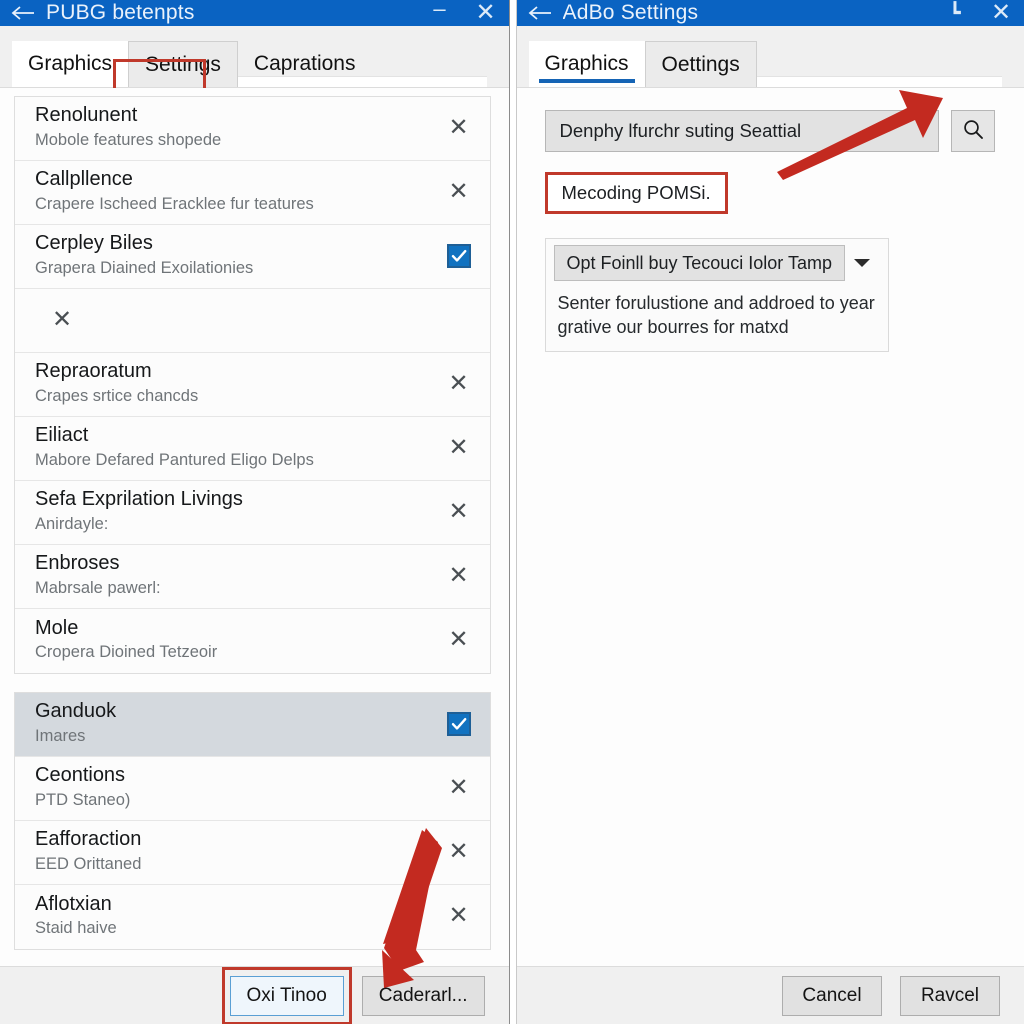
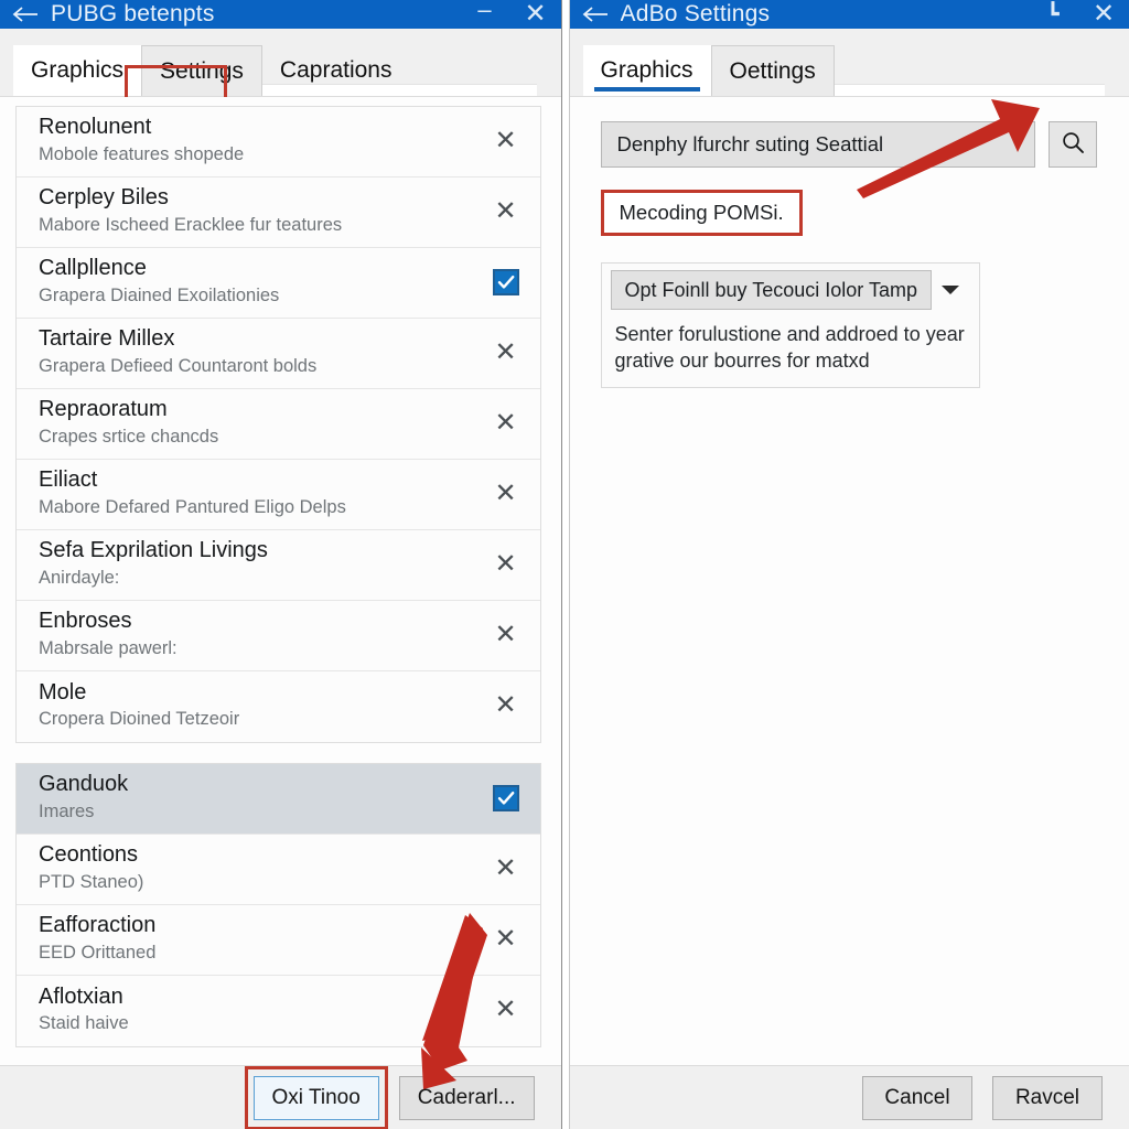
  PUBG betenpts
  –
  ✕
  Graphics
  Settings
  Caprations
  Renolunent
  Mobole features shopede
  ✕
- Callpllence
+ Cerpley Biles
- Crapere Ischeed Eracklee fur teatures
+ Mabore Ischeed Eracklee fur teatures
  ✕
- Cerpley Biles
+ Callpllence
  Grapera Diained Exoilationies
+ Tartaire Millex
+ Grapera Defieed Countaront bolds
  ✕
  Repraoratum
  Crapes srtice chancds
  ✕
  Eiliact
  Mabore Defared Pantured Eligo Delps
  ✕
  Sefa Exprilation Livings
  Anirdayle:
  ✕
  Enbroses
  Mabrsale pawerl:
  ✕
  Mole
  Cropera Dioined Tetzeoir
  ✕
  Ganduok
  Imares
  Ceontions
  PTD Staneo)
  ✕
  Eafforaction
  EED Orittaned
  ✕
  Aflotxian
  Staid haive
  ✕
  Oxi Tinoo
  Caderarl...
  AdBo Settings
  ┗
  ✕
  Graphics
  Oettings
  Denphy lfurchr suting Seattial
  Mecoding POMSi.
  Opt Foinll buy Tecouci Iolor Tamp
  Senter forulustione and addroed to year grative our bourres for matxd
  Cancel
  Ravcel
